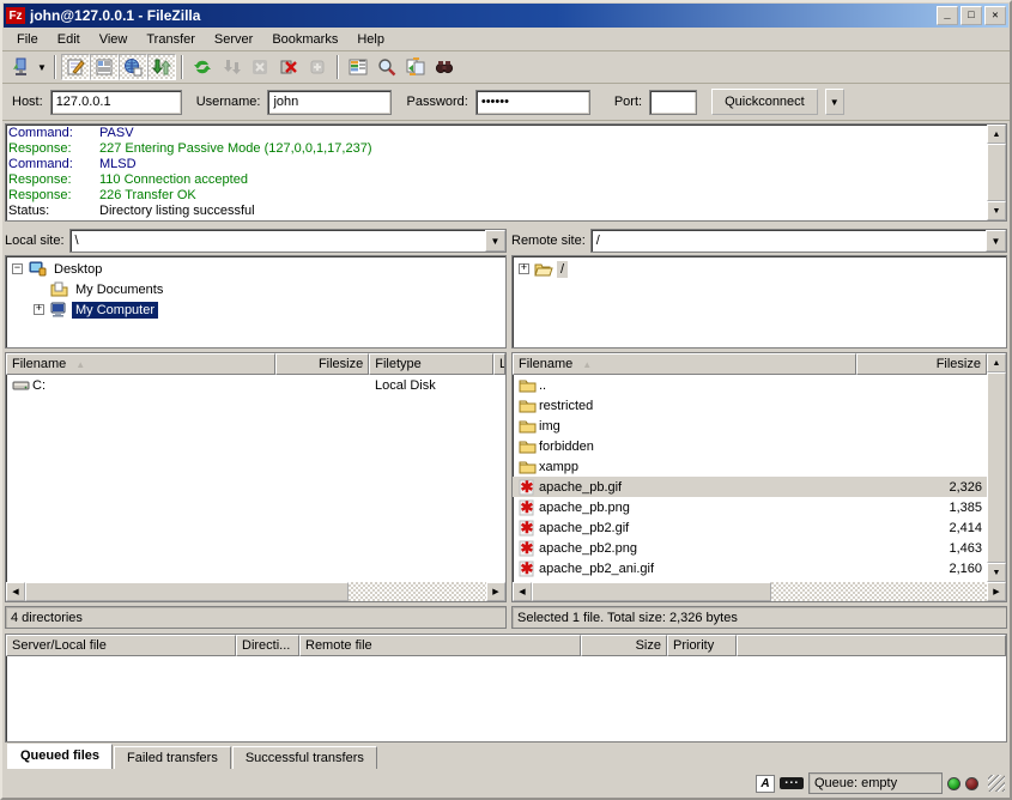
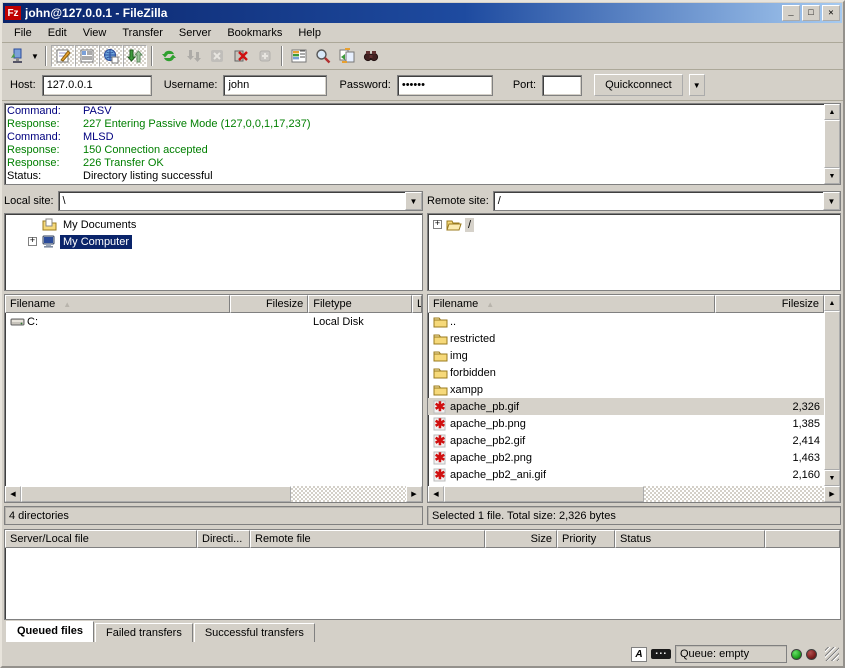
  Fz
  john@127.0.0.1 - FileZilla
  _
  □
  ✕
  File
  Edit
  View
  Transfer
  Server
  Bookmarks
  Help
  ▼
  Host:
  127.0.0.1
  Username:
  john
  Password:
  ••••••
  Port:
  Quickconnect
  ▼
  Command:
  PASV
  Response:
  227 Entering Passive Mode (127,0,0,1,17,237)
  Command:
  MLSD
  Response:
- 110 Connection accepted
+ 150 Connection accepted
  Response:
  226 Transfer OK
  Status:
  Directory listing successful
  Local site:
  \
  ▼
- −
- Desktop
  My Documents
  +
  My Computer
  Filename
  ▲
  Filesize
  Filetype
  L
  C:
  Local Disk
  4 directories
  Remote site:
  /
  ▼
  +
  /
  Filename
  ▲
  Filesize
  ..
  restricted
  img
  forbidden
  xampp
  ✱
  apache_pb.gif
  2,326
  ✱
  apache_pb.png
  1,385
  ✱
  apache_pb2.gif
  2,414
  ✱
  apache_pb2.png
  1,463
  ✱
  apache_pb2_ani.gif
  2,160
  Selected 1 file. Total size: 2,326 bytes
  Server/Local file
  Directi...
  Remote file
  Size
  Priority
+ Status
  Queued files
  Failed transfers
  Successful transfers
  A
  Queue: empty
